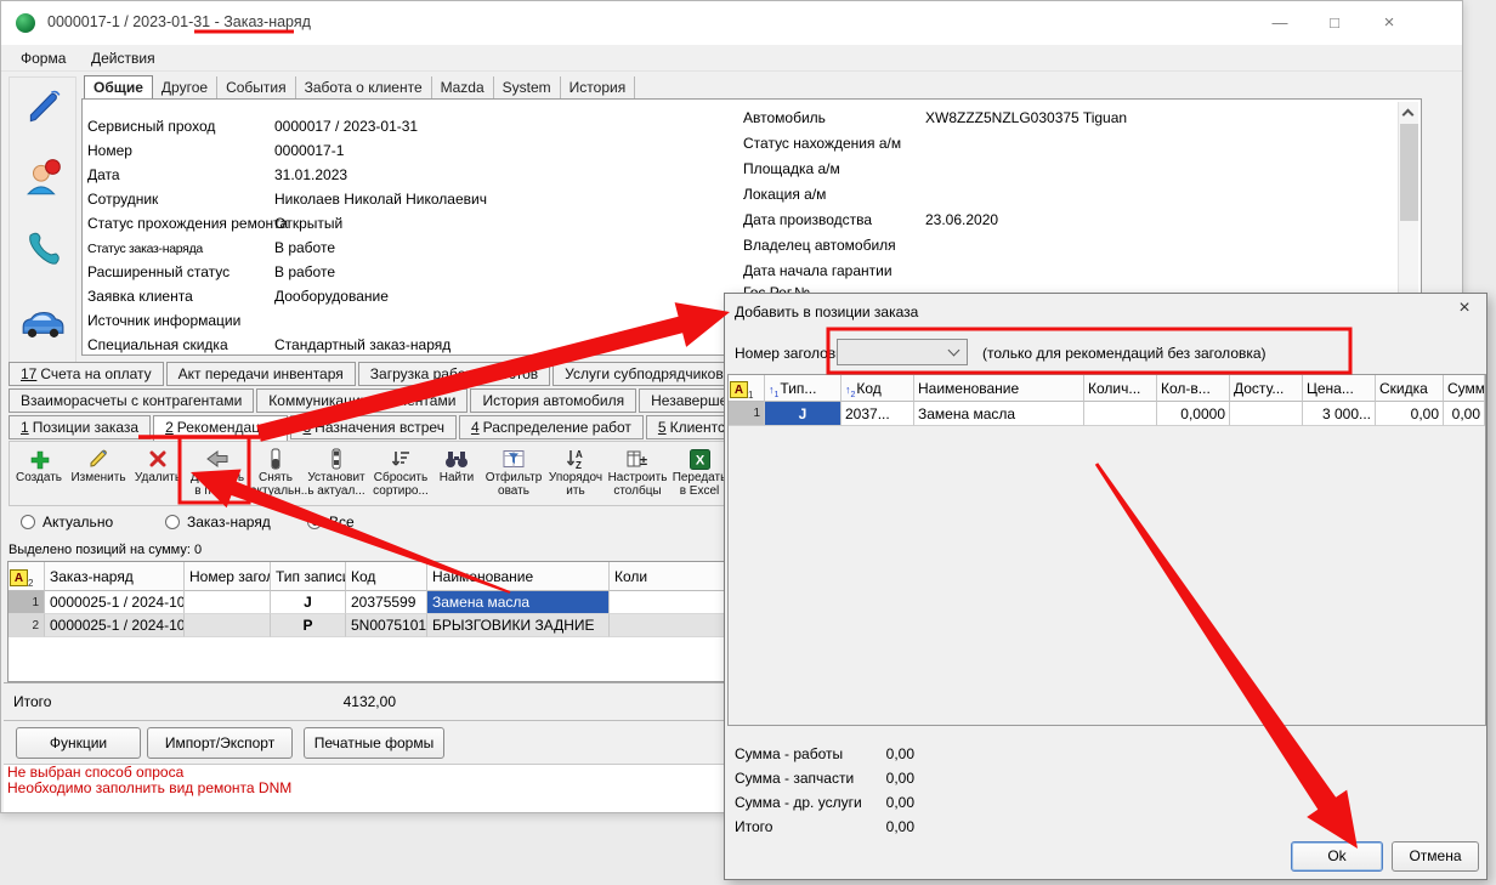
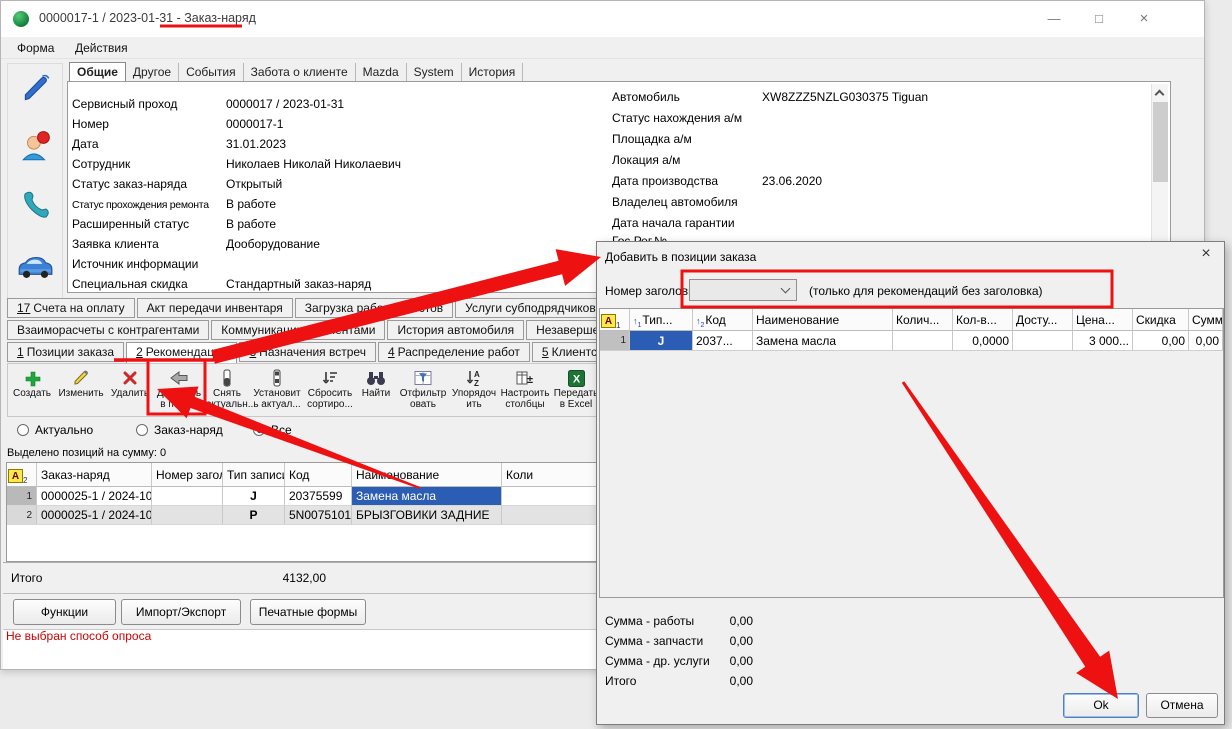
  0000017-1 / 2023-01-31 - Заказ-наряд
  —
  □
  ×
  Форма
  Действия
  Общие Другое События Забота о клиенте Mazda System История
  Сервисный проход
  0000017 / 2023-01-31
  Номер
  0000017-1
  Дата
  31.01.2023
  Сотрудник
  Николаев Николай Николаевич
- Статус прохождения ремонта
+ Статус заказ-наряда
  Открытый
- Статус заказ-наряда
+ Статус прохождения ремонта
  В работе
  Расширенный статус
  В работе
  Заявка клиента
  Дооборудование
  Источник информации
  Специальная скидка
  Стандартный заказ-наряд
  Автомобиль
  XW8ZZZ5NZLG030375 Tiguan
  Статус нахождения а/м
  Площадка а/м
  Локация а/м
  Дата производства
  23.06.2020
  Владелец автомобиля
  Дата начала гарантии
  17 Счета на оплату Акт передачи инвентаря Загрузка рабов Услуги субподрядчиков
  Взаиморасчеты с контрагентами Коммуникацтами История автомобиля Незаверш
  1 Позиции заказа 2 Рекомендац Назначения встреч 4 Распределение работ 5 Клиентс
  Создать
  Изменить
  Удалить
  Снять
  Установит
  ь актуал...
  Сбросить
  сортиро...
  Найти
  Отфильтр
  овать
  A
  Z
  Упорядоч
  ить
  ±
  Настроить
  столбцы
  X
  Передат
  в Excel
  Актуально
  Заказ-наряд
  Выделено позиций на сумму: 0
  A 2
  Заказ-наряд
  Тип запис
  Код
  Наинование
  Коли
  1
  0000025-1 / 2024-10
  J
  20375599
  Замена масла
  2
  0000025-1 / 2024-10
  P
  5N0075101
  БРЫЗГОВИКИ ЗАДНИЕ
  Итого
  4132,00
  Функции
  Импорт/Экспорт
  Печатные формы
  Не выбран способ опроса
- Необходимо заполнить вид ремонта DNM
  Добавить в позиции заказа
  ×
  Номер заголов
  (только для рекомендаций без заголовка)
  A 1
  ↑ Тип...
  ↑ Код
  Наименование
  Колич...
  Кол-в...
  Досту...
  Цена...
  Скидка
  1
  J
  2037...
  Замена масла
  0,0000
  3 000...
  0,00
  0,00
  Сумма - работы
  0,00
  Сумма - запчасти
  0,00
  Сумма - др. услуги
  0,00
  Итого
  0,00
  Ok
  Отмена
